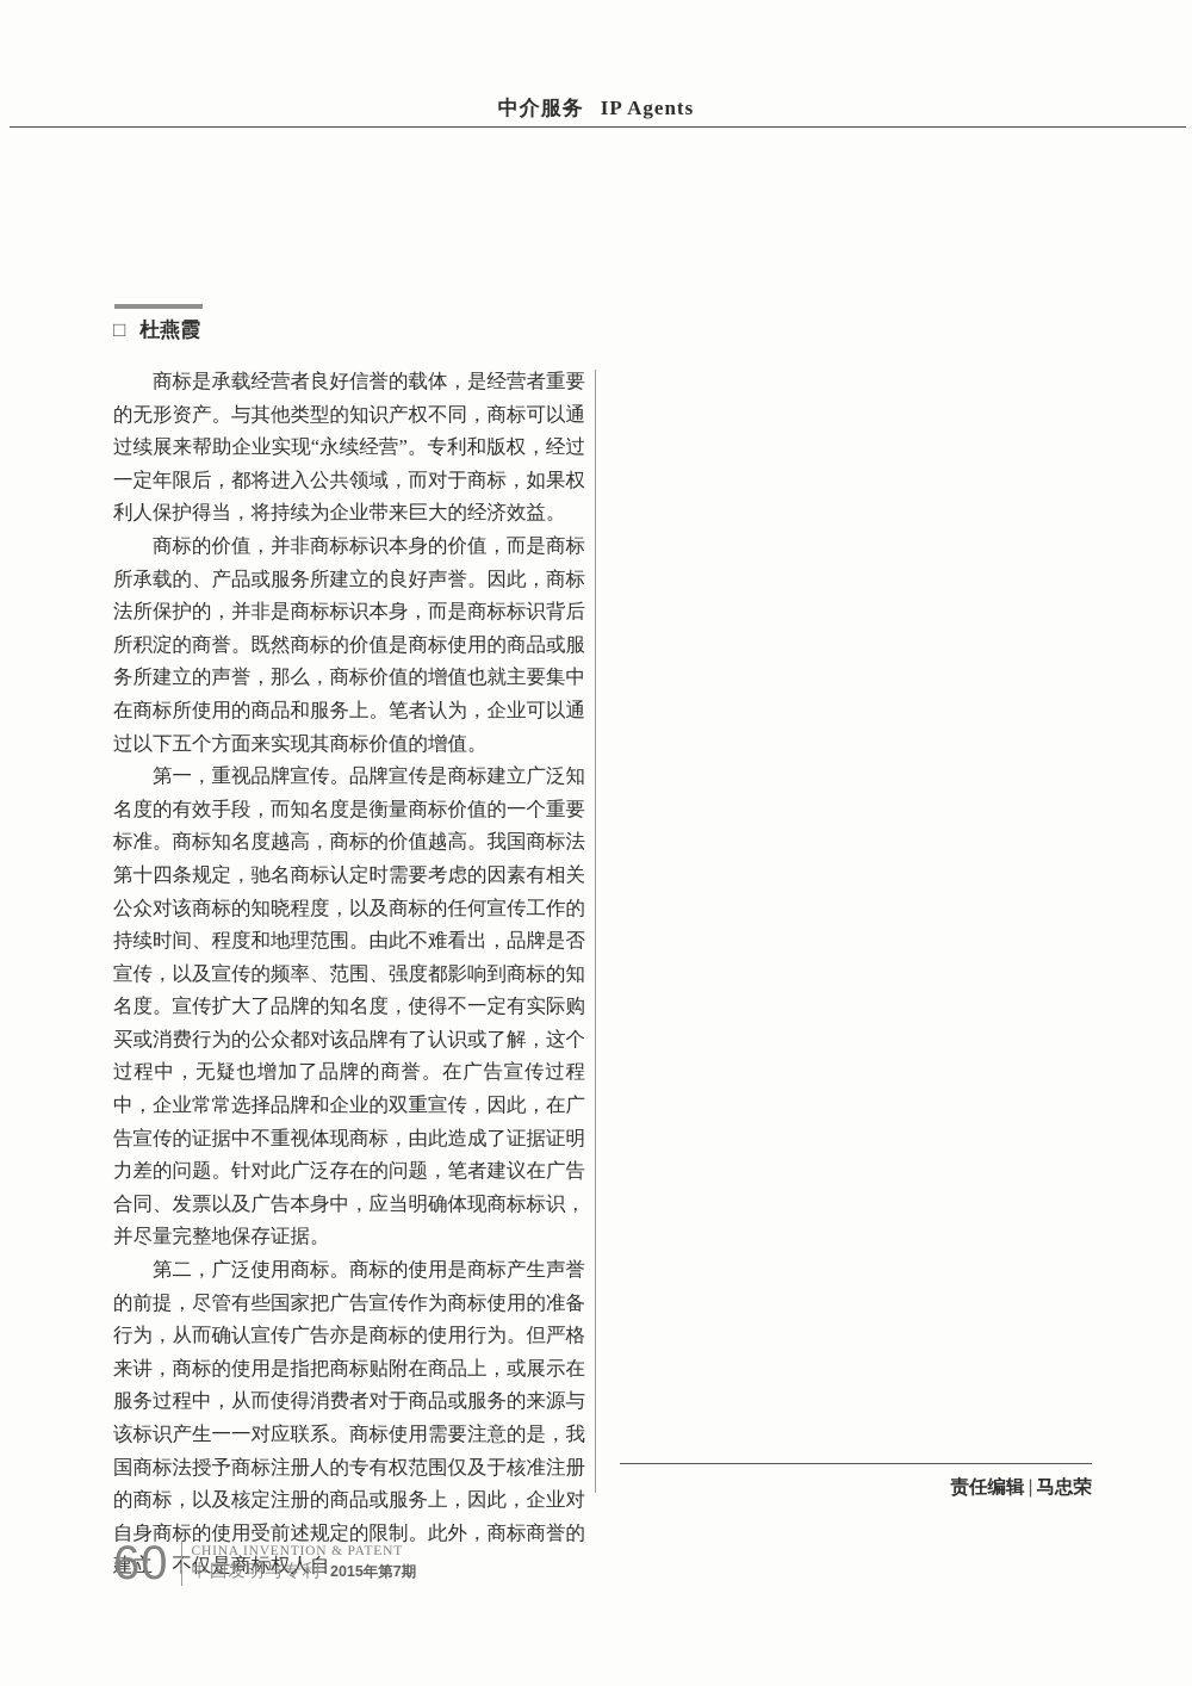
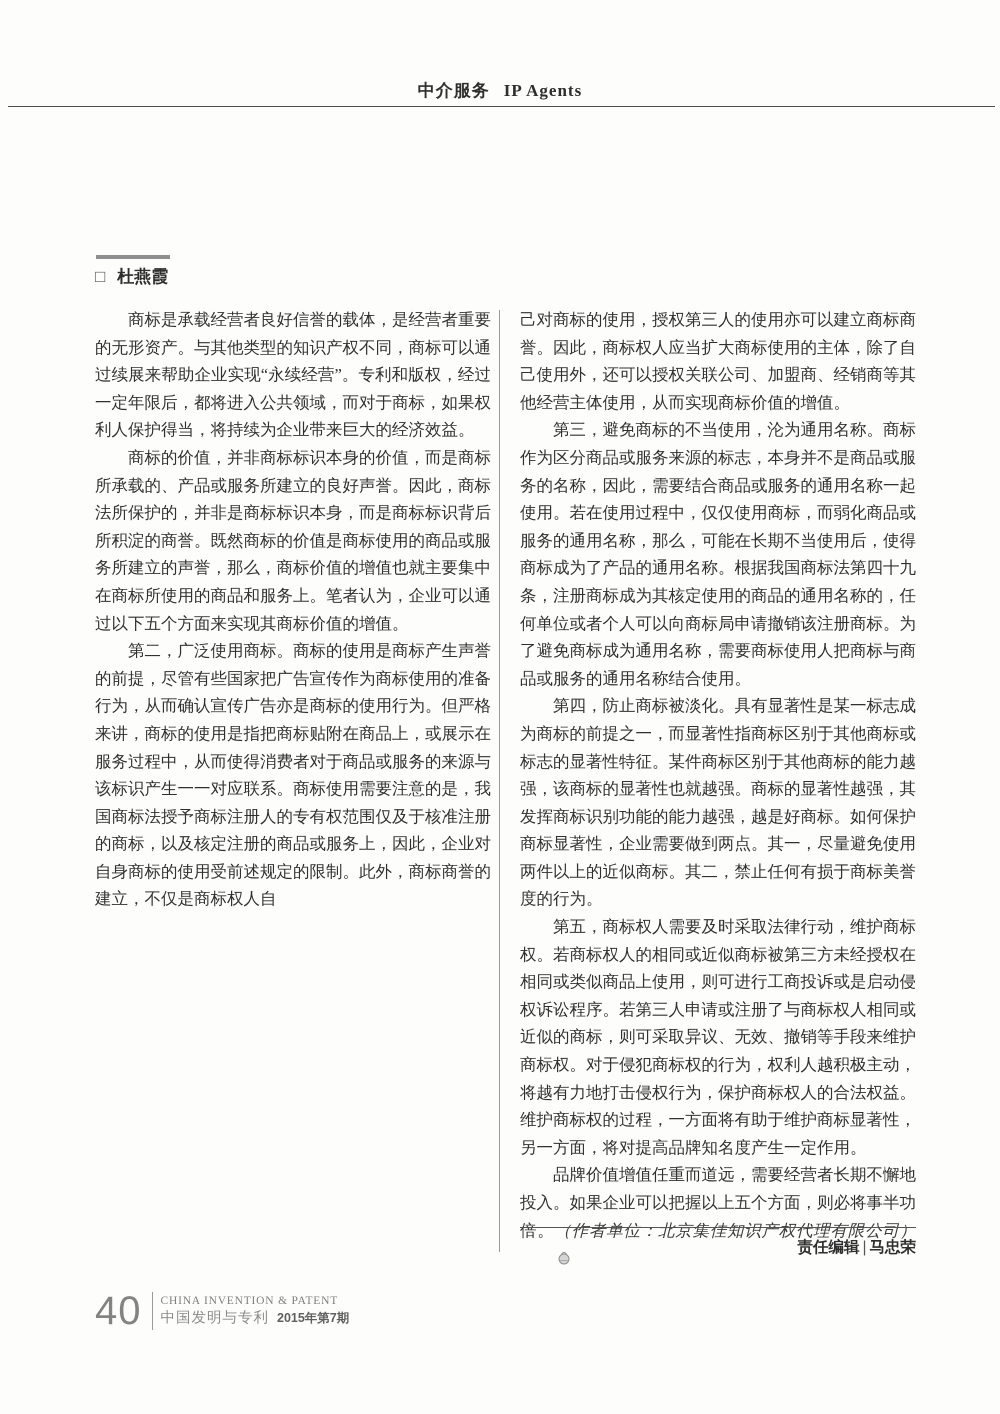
  中介服务 IP Agents
  □ 杜燕霞
  商标是承载经营者良好信誉的载体，是经营者重要的无形资产。与其他类型的知识产权不同，商标可以通过续展来帮助企业实现“永续经营”。专利和版权，经过一定年限后，都将进入公共领域，而对于商标，如果权利人保护得当，将持续为企业带来巨大的经济效益。
  商标的价值，并非商标标识本身的价值，而是商标所承载的、产品或服务所建立的良好声誉。因此，商标法所保护的，并非是商标标识本身，而是商标标识背后所积淀的商誉。既然商标的价值是商标使用的商品或服务所建立的声誉，那么，商标价值的增值也就主要集中在商标所使用的商品和服务上。笔者认为，企业可以通过以下五个方面来实现其商标价值的增值。
- 第一，重视品牌宣传。品牌宣传是商标建立广泛知名度的有效手段，而知名度是衡量商标价值的一个重要标准。商标知名度越高，商标的价值越高。我国商标法第十四条规定，驰名商标认定时需要考虑的因素有相关公众对该商标的知晓程度，以及商标的任何宣传工作的持续时间、程度和地理范围。由此不难看出，品牌是否宣传，以及宣传的频率、范围、强度都影响到商标的知名度。宣传扩大了品牌的知名度，使得不一定有实际购买或消费行为的公众都对该品牌有了认识或了解，这个过程中，无疑也增加了品牌的商誉。在广告宣传过程中，企业常常选择品牌和企业的双重宣传，因此，在广告宣传的证据中不重视体现商标，由此造成了证据证明力差的问题。针对此广泛存在的问题，笔者建议在广告合同、发票以及广告本身中，应当明确体现商标标识，并尽量完整地保存证据。
  第二，广泛使用商标。商标的使用是商标产生声誉的前提，尽管有些国家把广告宣传作为商标使用的准备行为，从而确认宣传广告亦是商标的使用行为。但严格来讲，商标的使用是指把商标贴附在商品上，或展示在服务过程中，从而使得消费者对于商品或服务的来源与该标识产生一一对应联系。商标使用需要注意的是，我国商标法授予商标注册人的专有权范围仅及于核准注册的商标，以及核定注册的商品或服务上，因此，企业对自身商标的使用受前述规定的限制。此外，商标商誉的建立，不仅是商标权人自
+ 己对商标的使用，授权第三人的使用亦可以建立商标商誉。因此，商标权人应当扩大商标使用的主体，除了自己使用外，还可以授权关联公司、加盟商、经销商等其他经营主体使用，从而实现商标价值的增值。
+ 第三，避免商标的不当使用，沦为通用名称。商标作为区分商品或服务来源的标志，本身并不是商品或服务的名称，因此，需要结合商品或服务的通用名称一起使用。若在使用过程中，仅仅使用商标，而弱化商品或服务的通用名称，那么，可能在长期不当使用后，使得商标成为了产品的通用名称。根据我国商标法第四十九条，注册商标成为其核定使用的商品的通用名称的，任何单位或者个人可以向商标局申请撤销该注册商标。为了避免商标成为通用名称，需要商标使用人把商标与商品或服务的通用名称结合使用。
+ 第四，防止商标被淡化。具有显著性是某一标志成为商标的前提之一，而显著性指商标区别于其他商标或标志的显著性特征。某件商标区别于其他商标的能力越强，该商标的显著性也就越强。商标的显著性越强，其发挥商标识别功能的能力越强，越是好商标。如何保护商标显著性，企业需要做到两点。其一，尽量避免使用两件以上的近似商标。其二，禁止任何有损于商标美誉度的行为。
+ 第五，商标权人需要及时采取法律行动，维护商标权。若商标权人的相同或近似商标被第三方未经授权在相同或类似商品上使用，则可进行工商投诉或是启动侵权诉讼程序。若第三人申请或注册了与商标权人相同或近似的商标，则可采取异议、无效、撤销等手段来维护商标权。对于侵犯商标权的行为，权利人越积极主动，将越有力地打击侵权行为，保护商标权人的合法权益。维护商标权的过程，一方面将有助于维护商标显著性，另一方面，将对提高品牌知名度产生一定作用。
+ 品牌价值增值任重而道远，需要经营者长期不懈地投入。如果企业可以把握以上五个方面，则必将事半功倍。（作者单位：北京集佳知识产权代理有限公司）
  责任编辑 | 马忠荣
- 60
+ 40
  CHINA INVENTION & PATENT
  中国发明与专利
  2015年第7期
